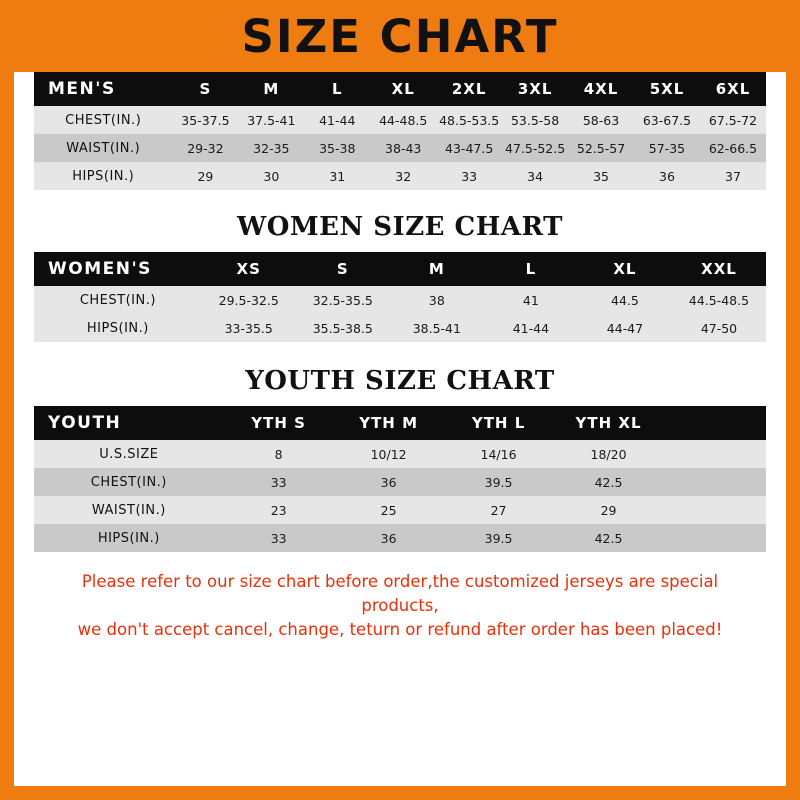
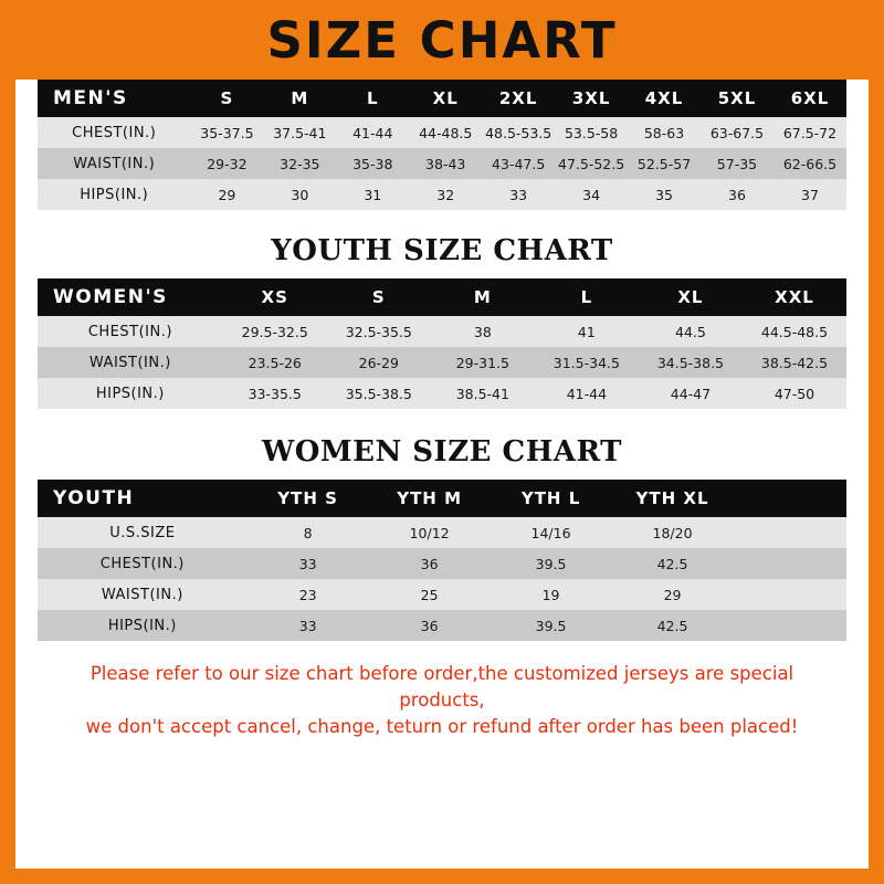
  SIZE CHART
  MEN'S	S	M	L	XL	2XL	3XL	4XL	5XL	6XL
  CHEST(IN.)	35-37.5	37.5-41	41-44	44-48.5	48.5-53.5	53.5-58	58-63	63-67.5	67.5-72
  WAIST(IN.)	29-32	32-35	35-38	38-43	43-47.5	47.5-52.5	52.5-57	57-35	62-66.5
  HIPS(IN.)	29	30	31	32	33	34	35	36	37
- WOMEN SIZE CHART
+ YOUTH SIZE CHART
  WOMEN'S	XS	S	M	L	XL	XXL
  CHEST(IN.)	29.5-32.5	32.5-35.5	38	41	44.5	44.5-48.5
+ WAIST(IN.)	23.5-26	26-29	29-31.5	31.5-34.5	34.5-38.5	38.5-42.5
  HIPS(IN.)	33-35.5	35.5-38.5	38.5-41	41-44	44-47	47-50
- YOUTH SIZE CHART
+ WOMEN SIZE CHART
  YOUTH	YTH S	YTH M	YTH L	YTH XL
  U.S.SIZE	8	10/12	14/16	18/20
  CHEST(IN.)	33	36	39.5	42.5
- WAIST(IN.)	23	25	27	29
+ WAIST(IN.)	23	25	19	29
  HIPS(IN.)	33	36	39.5	42.5
  Please refer to our size chart before order,the customized jerseys are special products,
  we don't accept cancel, change, teturn or refund after order has been placed!
